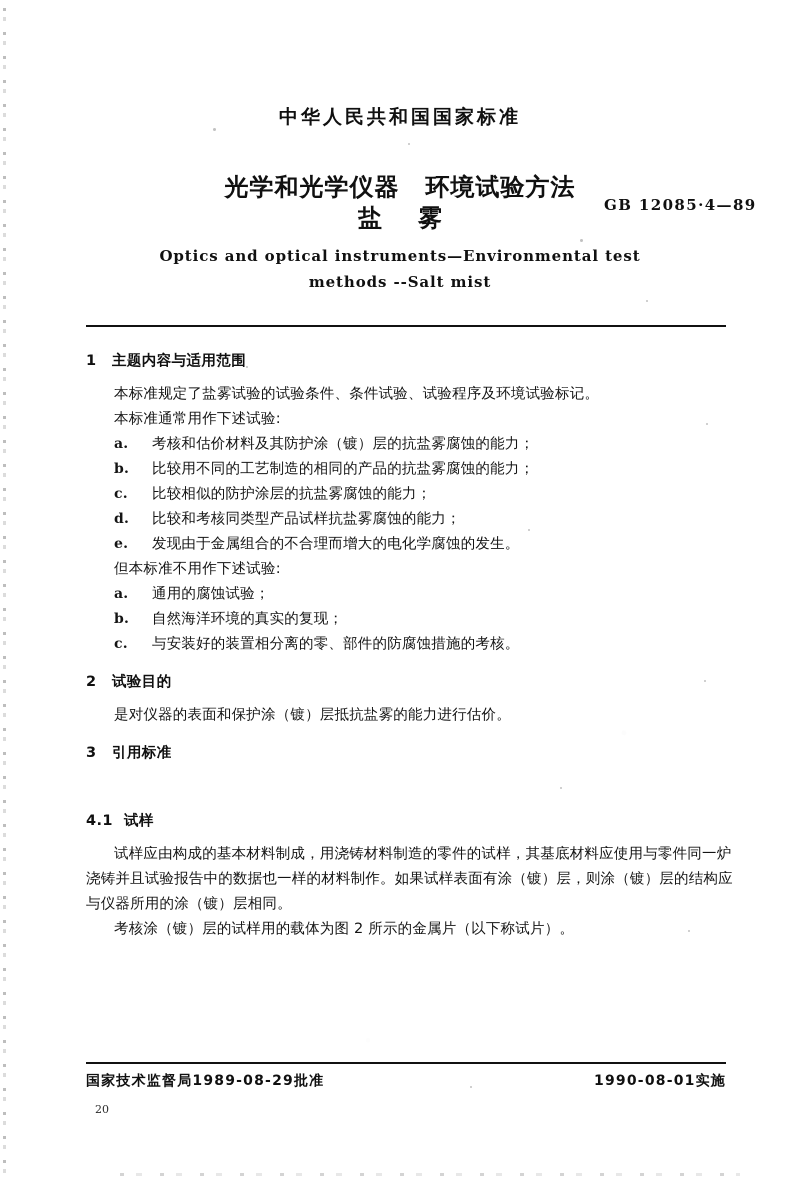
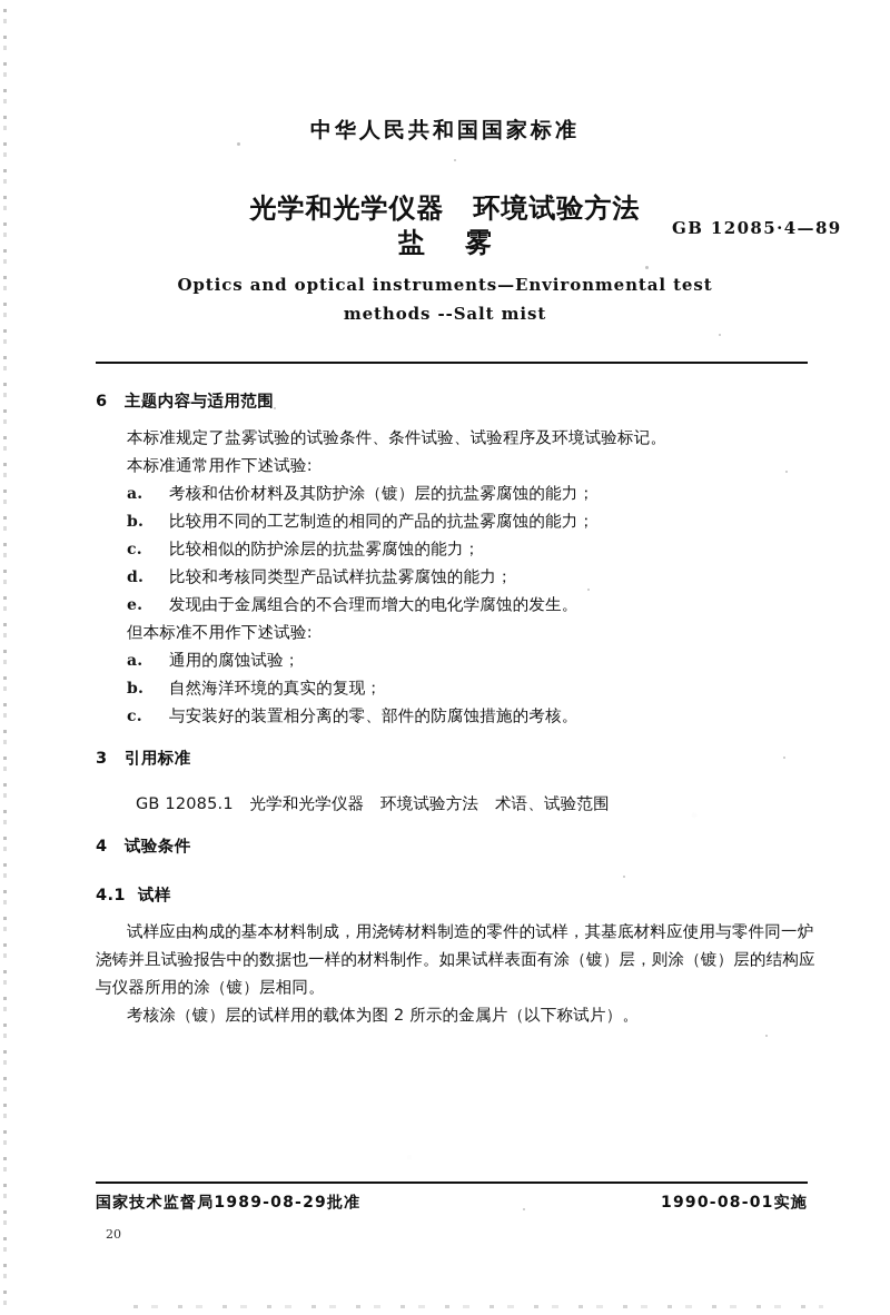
  中华人民共和国国家标准
  光学和光学仪器 环境试验方法
  盐 雾
  GB 12085·4—89
  Optics and optical instruments—Environmental test
  methods --Salt mist
- 1 主题内容与适用范围
+ 6 主题内容与适用范围
  本标准规定了盐雾试验的试验条件、条件试验、试验程序及环境试验标记。
  本标准通常用作下述试验:
  a.
  考核和估价材料及其防护涂（镀）层的抗盐雾腐蚀的能力；
  b.
  比较用不同的工艺制造的相同的产品的抗盐雾腐蚀的能力；
  c.
  比较相似的防护涂层的抗盐雾腐蚀的能力；
  d.
  比较和考核同类型产品试样抗盐雾腐蚀的能力；
  e.
  发现由于金属组合的不合理而增大的电化学腐蚀的发生。
  但本标准不用作下述试验:
  a.
  通用的腐蚀试验；
  b.
  自然海洋环境的真实的复现；
  c.
  与安装好的装置相分离的零、部件的防腐蚀措施的考核。
- 2 试验目的
- 是对仪器的表面和保护涂（镀）层抵抗盐雾的能力进行估价。
  3 引用标准
+ GB 12085.1 光学和光学仪器 环境试验方法 术语、试验范围
+ 4 试验条件
  4.1 试样
  试样应由构成的基本材料制成，用浇铸材料制造的零件的试样，其基底材料应使用与零件同一炉浇铸并且试验报告中的数据也一样的材料制作。如果试样表面有涂（镀）层，则涂（镀）层的结构应与仪器所用的涂（镀）层相同。
  考核涂（镀）层的试样用的载体为图 2 所示的金属片（以下称试片）。
  国家技术监督局1989-08-29批准
  1990-08-01实施
  20
